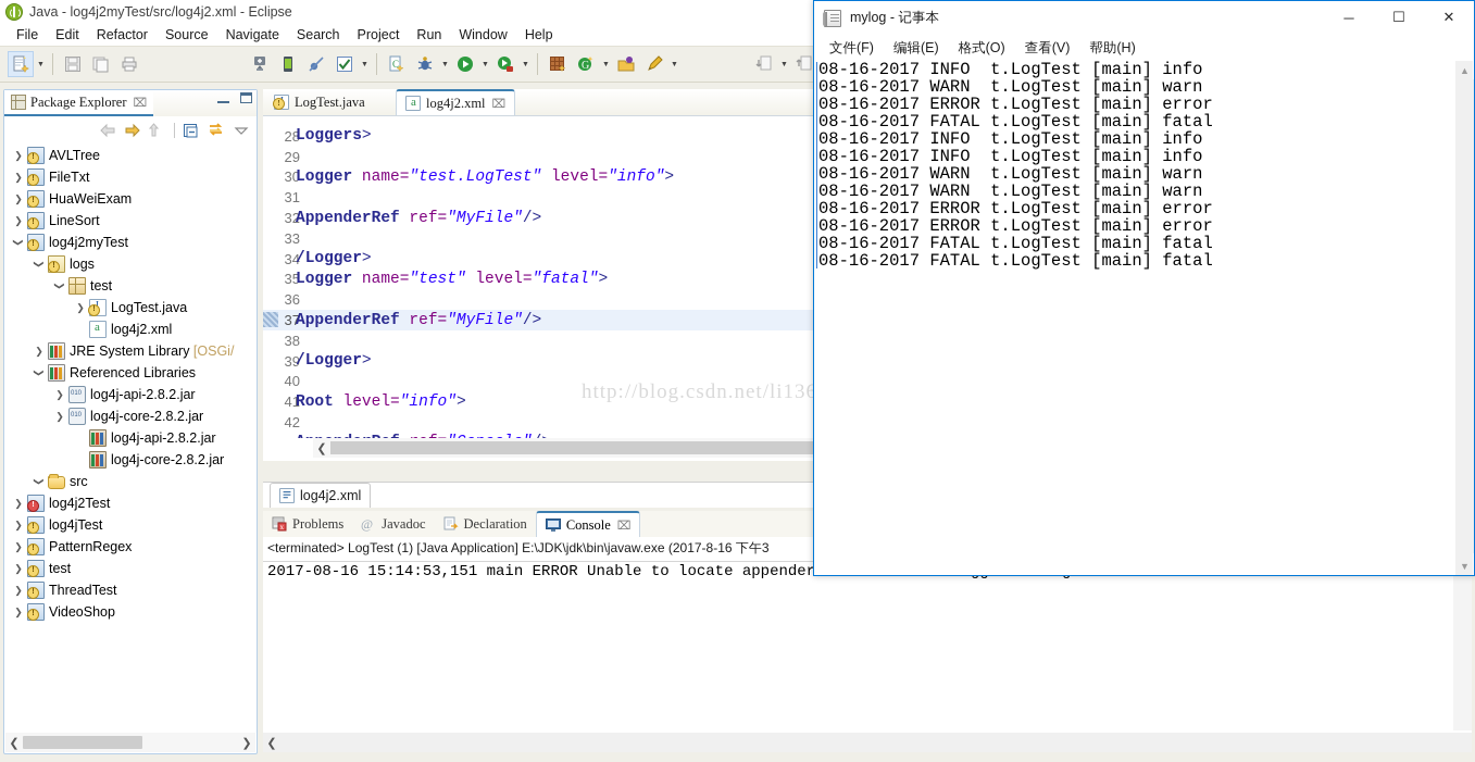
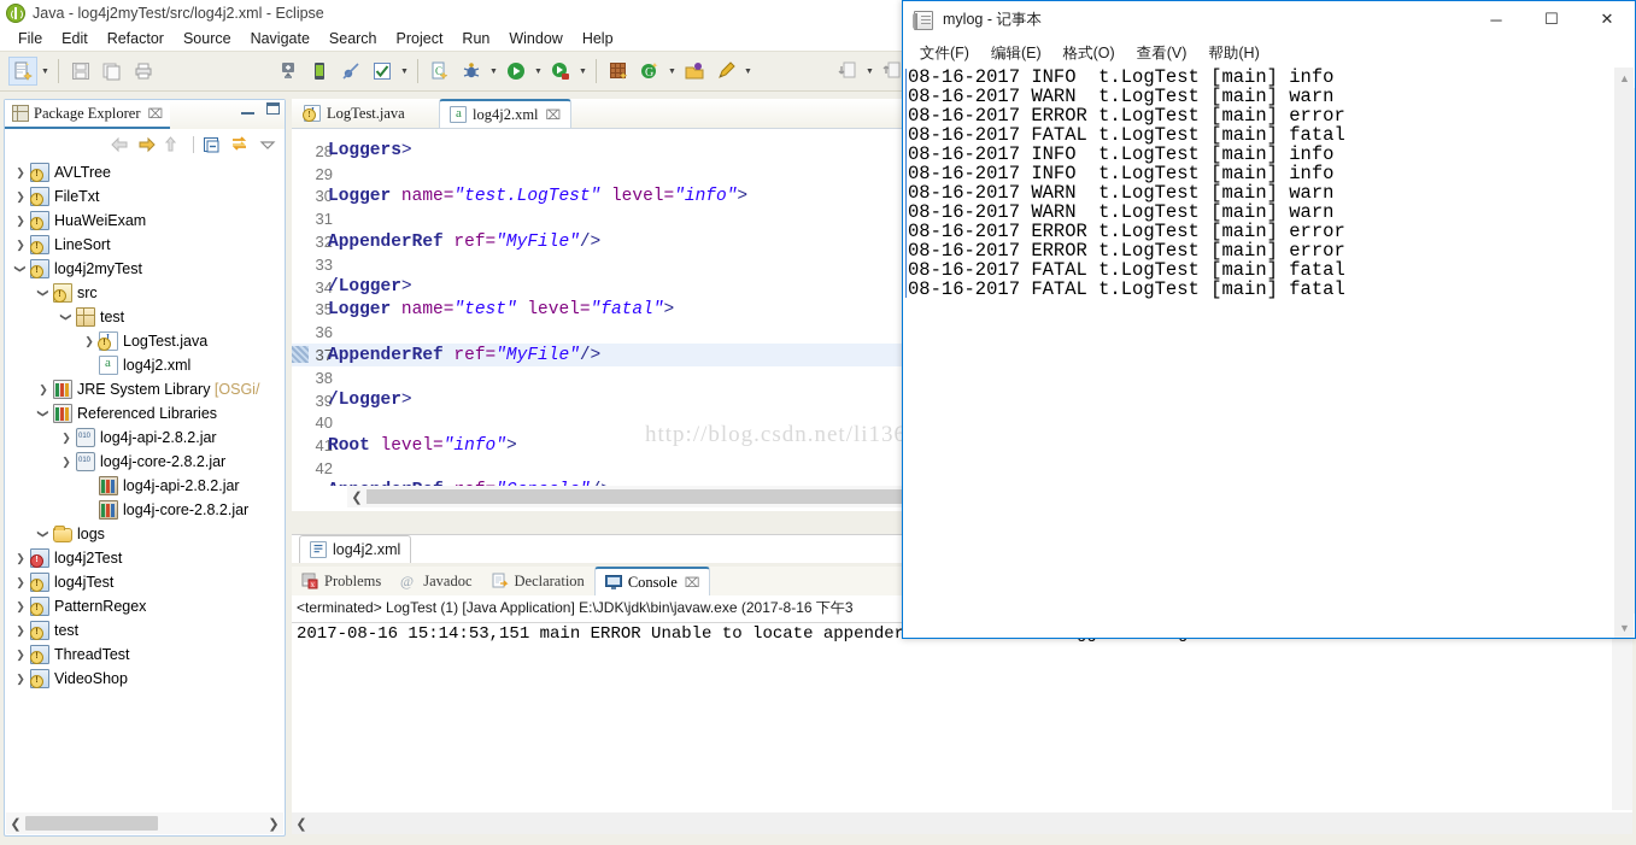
  Java - log4j2myTest/src/log4j2.xml - Eclipse
  File
  Edit
  Refactor
  Source
  Navigate
  Search
  Project
  Run
  Window
  Help
  C
  G
  Package Explorer
  ⌧
  ❯
  AVLTree
  ❯
  FileTxt
  ❯
  HuaWeiExam
  ❯
  LineSort
  log4j2myTest
- logs
+ src
  test
  ❯
  LogTest.java
  log4j2.xml
  ❯
  JRE System Library [OSGi/
  Referenced Libraries
  ❯
  log4j-api-2.8.2.jar
  ❯
  log4j-core-2.8.2.jar
  log4j-api-2.8.2.jar
  log4j-core-2.8.2.jar
- src
+ logs
  ❯
  log4j2Test
  ❯
  log4jTest
  ❯
  PatternRegex
  ❯
  test
  ❯
  ThreadTest
  ❯
  VideoShop
  ❮
  ❯
  LogTest.java
  log4j2.xml
  ⌧
  28
  Loggers>
  29
  30
  Logger name="test.LogTest" level="info">
  31
  32
  AppenderRef ref="MyFile"/>
  33
  34
  /Logger>
  35
  Logger name="test" level="fatal">
  36
  37
  AppenderRef ref="MyFile"/>
  38
  39
  /Logger>
  40
  41
  Root level="info">
  42
  ❮
  log4j2.xml
  x
  Problems
  @
  Javadoc
  Declaration
  Console
  ⌧
  <terminated> LogTest (1) [Java Application] E:\JDK\jdk\bin\javaw.exe (2017-8-16 下午3
  ❮
  http://blog.csdn.net/li136
  mylog - 记事本
  ─
  ☐
  ✕
  文件(F)
  编辑(E)
  格式(O)
  查看(V)
  帮助(H)
  08-16-2017 INFO t.LogTest [main] info
  08-16-2017 WARN t.LogTest [main] warn
  08-16-2017 ERROR t.LogTest [main] error
  08-16-2017 FATAL t.LogTest [main] fatal
  08-16-2017 INFO t.LogTest [main] info
  08-16-2017 INFO t.LogTest [main] info
  08-16-2017 WARN t.LogTest [main] warn
  08-16-2017 WARN t.LogTest [main] warn
  08-16-2017 ERROR t.LogTest [main] error
  08-16-2017 ERROR t.LogTest [main] error
  08-16-2017 FATAL t.LogTest [main] fatal
  08-16-2017 FATAL t.LogTest [main] fatal
  ▲
  ▼
